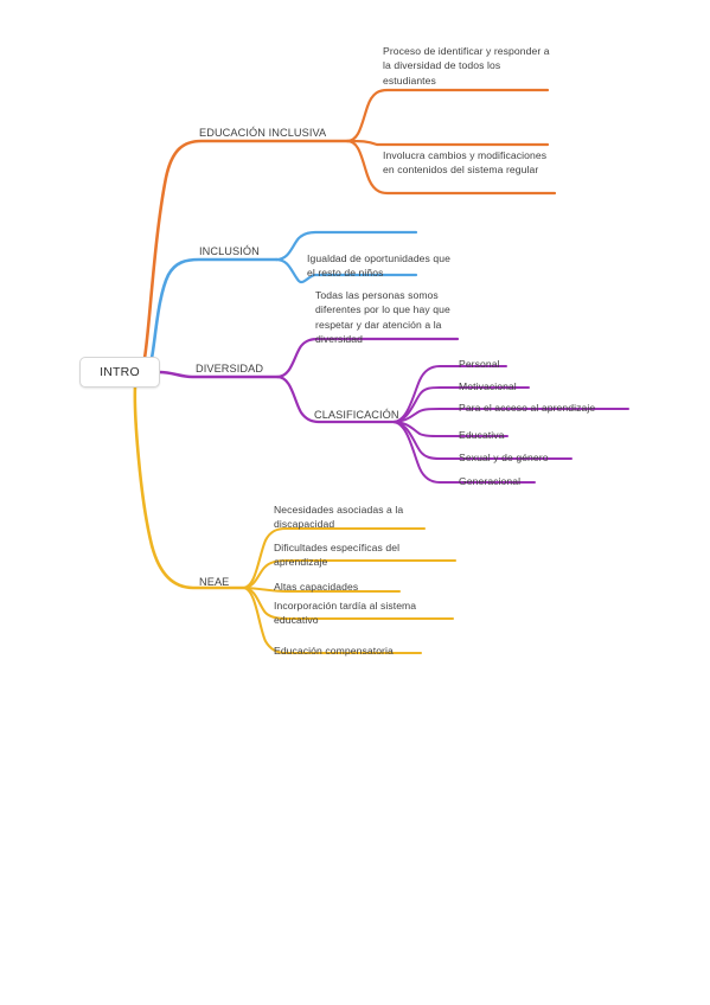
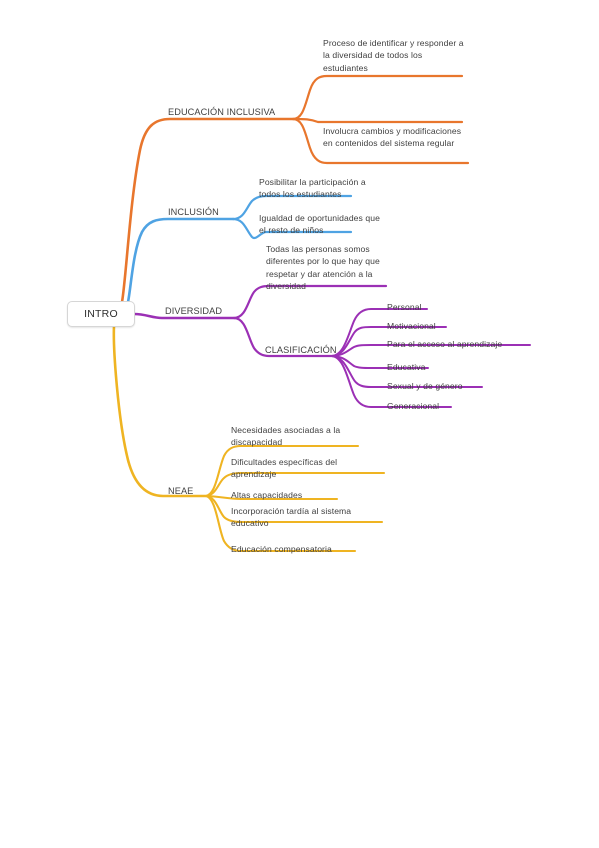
  INTRO
  EDUCACIÓN INCLUSIVA
  INCLUSIÓN
  DIVERSIDAD
  CLASIFICACIÓN
  NEAE
  Proceso de identificar y responder a la diversidad de todos los estudiantes
  Involucra cambios y modificaciones en contenidos del sistema regular
+ Posibilitar la participación a todos los estudiantes
  Igualdad de oportunidades que el resto de niños
  Todas las personas somos diferentes por lo que hay que respetar y dar atención a la diversidad
  Personal
  Motivacional
  Para el acceso al aprendizaje
  Educativa
  Sexual y de género
  Generacional
  Necesidades asociadas a la discapacidad
  Dificultades específicas del aprendizaje
  Altas capacidades
  Incorporación tardía al sistema educativo
  Educación compensatoria
